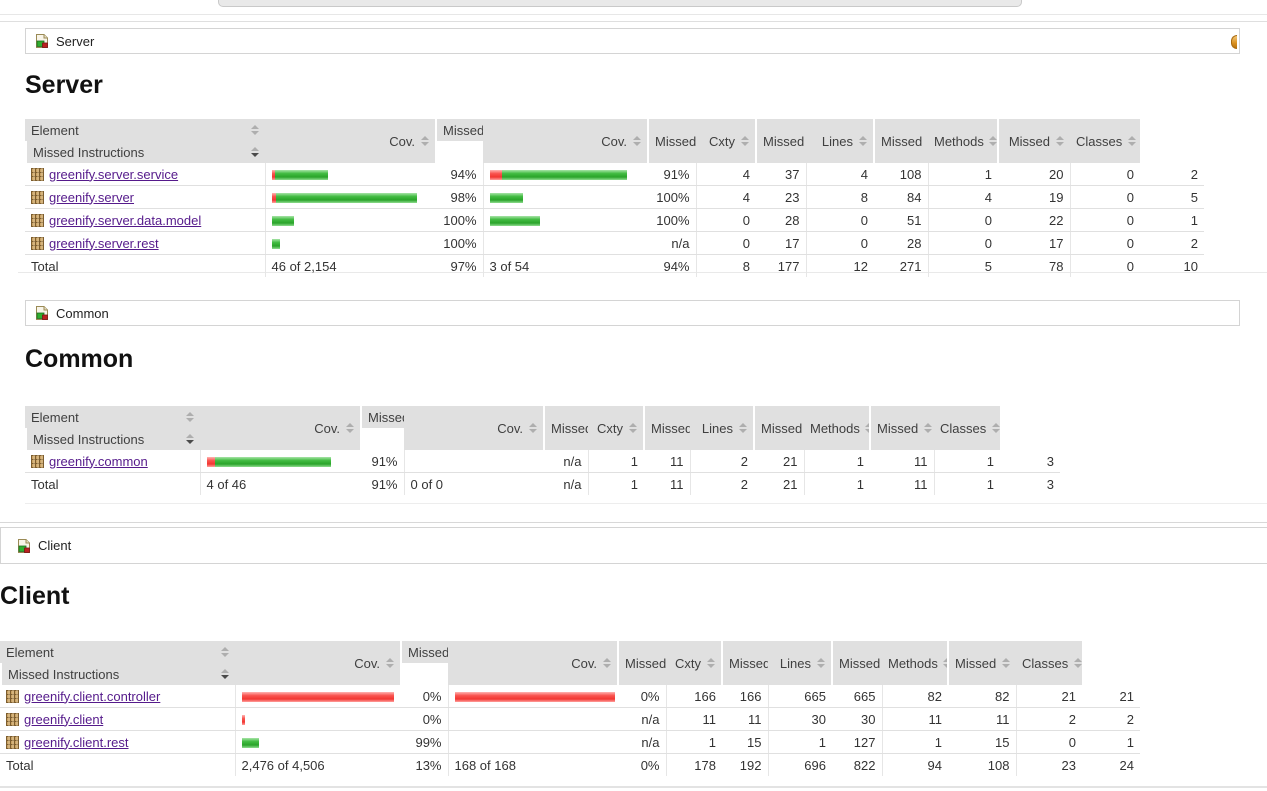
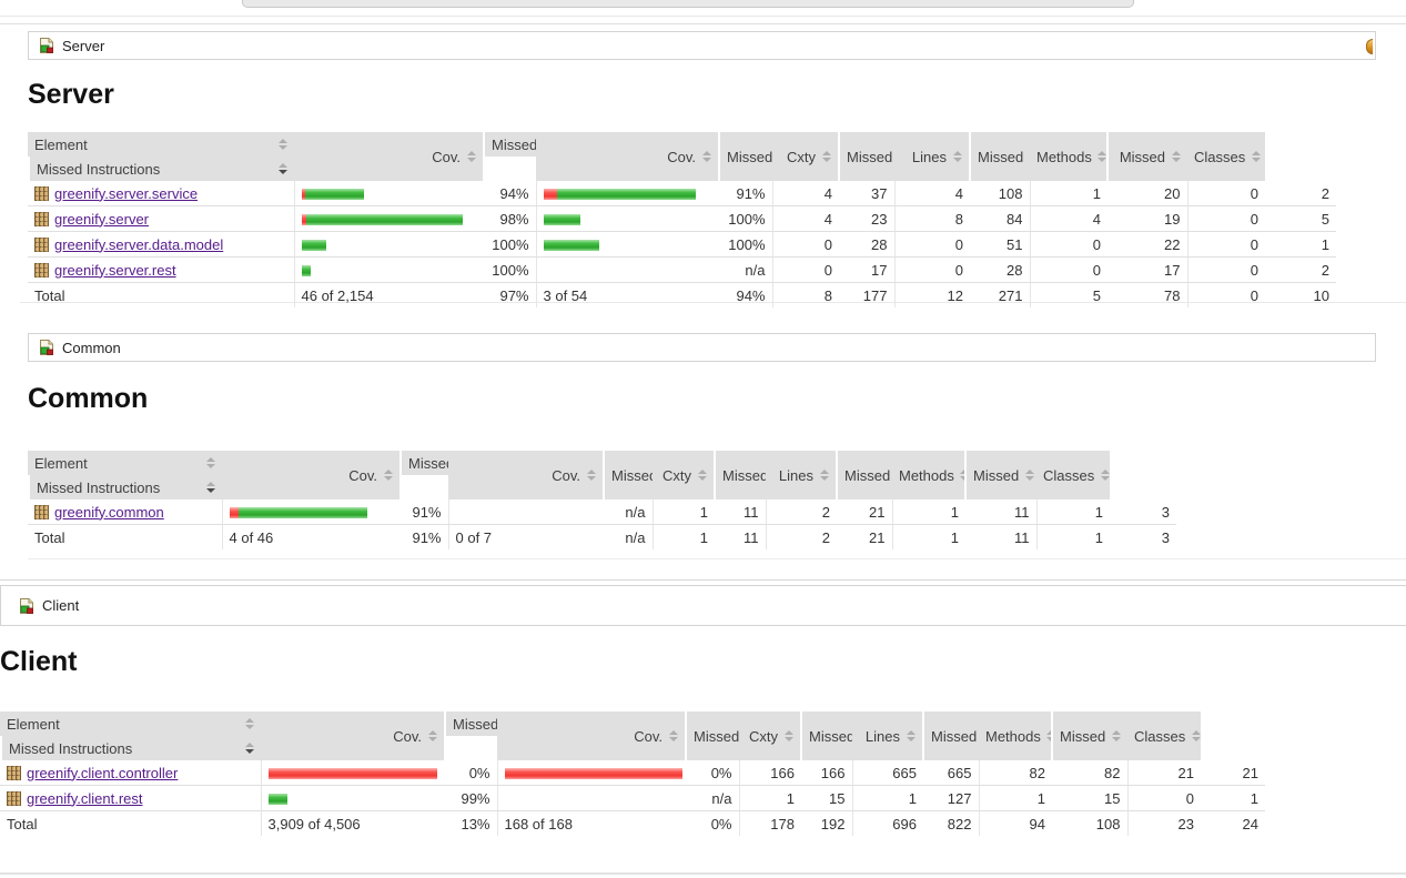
  Server
  Server
  ElementMissed Instructions			Cov.	Missed					Cov.	Missed	Cxty	Missed	Lines	Missed	Methods	Missed	Classes
  greenify.server.service		94%		91%	4	37	4	108	1	20	0	2
  greenify.server		98%		100%	4	23	8	84	4	19	0	5
  greenify.server.data.model		100%		100%	0	28	0	51	0	22	0	1
  greenify.server.rest		100%		n/a	0	17	0	28	0	17	0	2
  Total	46 of 2,154	97%	3 of 54	94%	8	177	12	271	5	78	0	10
  Common
  Common
  ElementMissed Instructions			Cov.	Misse					Cov.	Misse	Cxty	Missed	Lines	Missed	Methods	Missed	Classes
  greenify.common		91%		n/a	1	11	2	21	1	11	1	3
- Total	4 of 46	91%	0 of 0	n/a	1	11	2	21	1	11	1	3
+ Total	4 of 46	91%	0 of 7	n/a	1	11	2	21	1	11	1	3
  Client
  Client
  ElementMissed Instructions			Cov.	Missed					Cov.	Missed	Cxty	Missed	Lines	Missed	Methods	Missed	Classes
  greenify.client.controller		0%		0%	166	166	665	665	82	82	21	21
- greenify.client		0%		n/a	11	11	30	30	11	11	2	2
  greenify.client.rest		99%		n/a	1	15	1	127	1	15	0	1
- Total	2,476 of 4,506	13%	168 of 168	0%	178	192	696	822	94	108	23	24
+ Total	3,909 of 4,506	13%	168 of 168	0%	178	192	696	822	94	108	23	24
